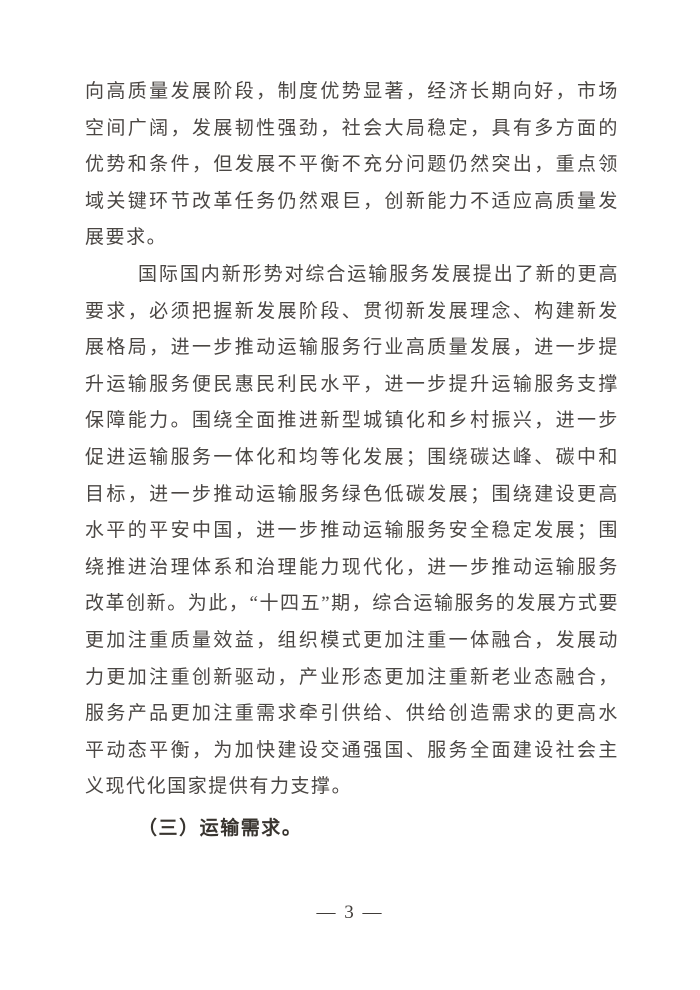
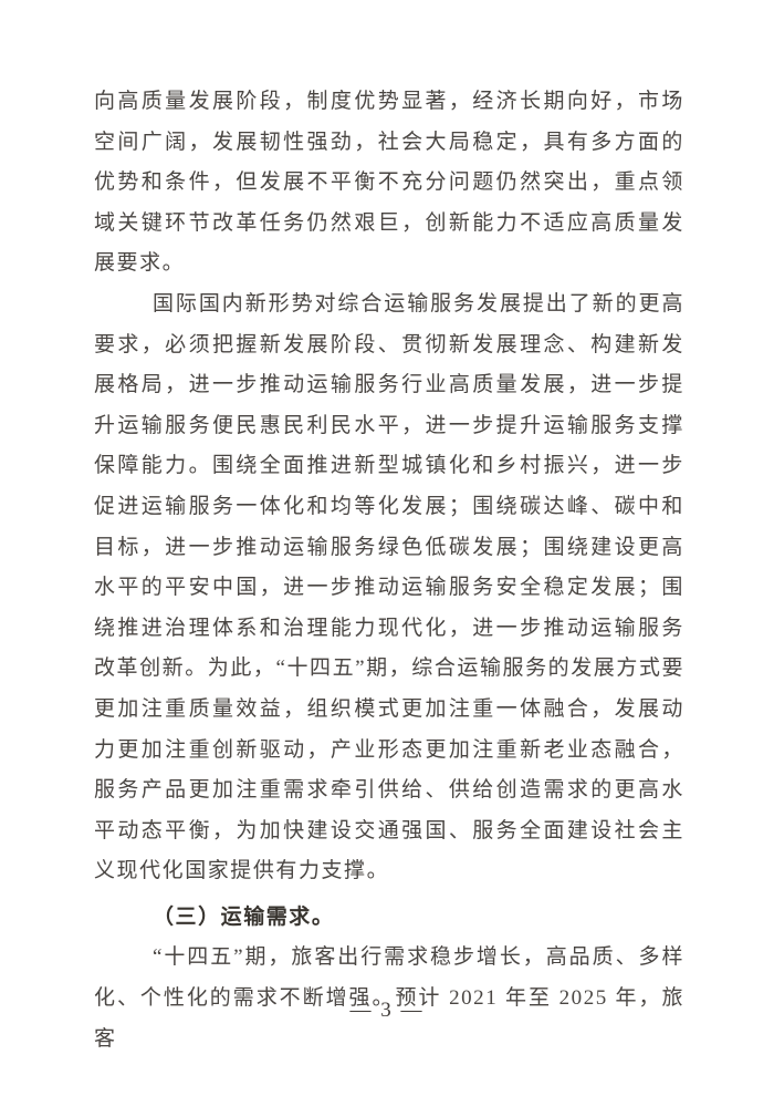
  向高质量发展阶段，制度优势显著，经济长期向好，市场空间广阔，发展韧性强劲，社会大局稳定，具有多方面的优势和条件，但发展不平衡不充分问题仍然突出，重点领域关键环节改革任务仍然艰巨，创新能力不适应高质量发展要求。
  国际国内新形势对综合运输服务发展提出了新的更高要求，必须把握新发展阶段、贯彻新发展理念、构建新发展格局，进一步推动运输服务行业高质量发展，进一步提升运输服务便民惠民利民水平，进一步提升运输服务支撑保障能力。围绕全面推进新型城镇化和乡村振兴，进一步促进运输服务一体化和均等化发展；围绕碳达峰、碳中和目标，进一步推动运输服务绿色低碳发展；围绕建设更高水平的平安中国，进一步推动运输服务安全稳定发展；围绕推进治理体系和治理能力现代化，进一步推动运输服务改革创新。为此，“十四五”期，综合运输服务的发展方式要更加注重质量效益，组织模式更加注重一体融合，发展动力更加注重创新驱动，产业形态更加注重新老业态融合，服务产品更加注重需求牵引供给、供给创造需求的更高水平动态平衡，为加快建设交通强国、服务全面建设社会主义现代化国家提供有力支撑。
  （三）运输需求。
+ “十四五”期，旅客出行需求稳步增长，高品质、多样化、个性化的需求不断增强。预计 2021 年至 2025 年，旅客
  — 3 —
